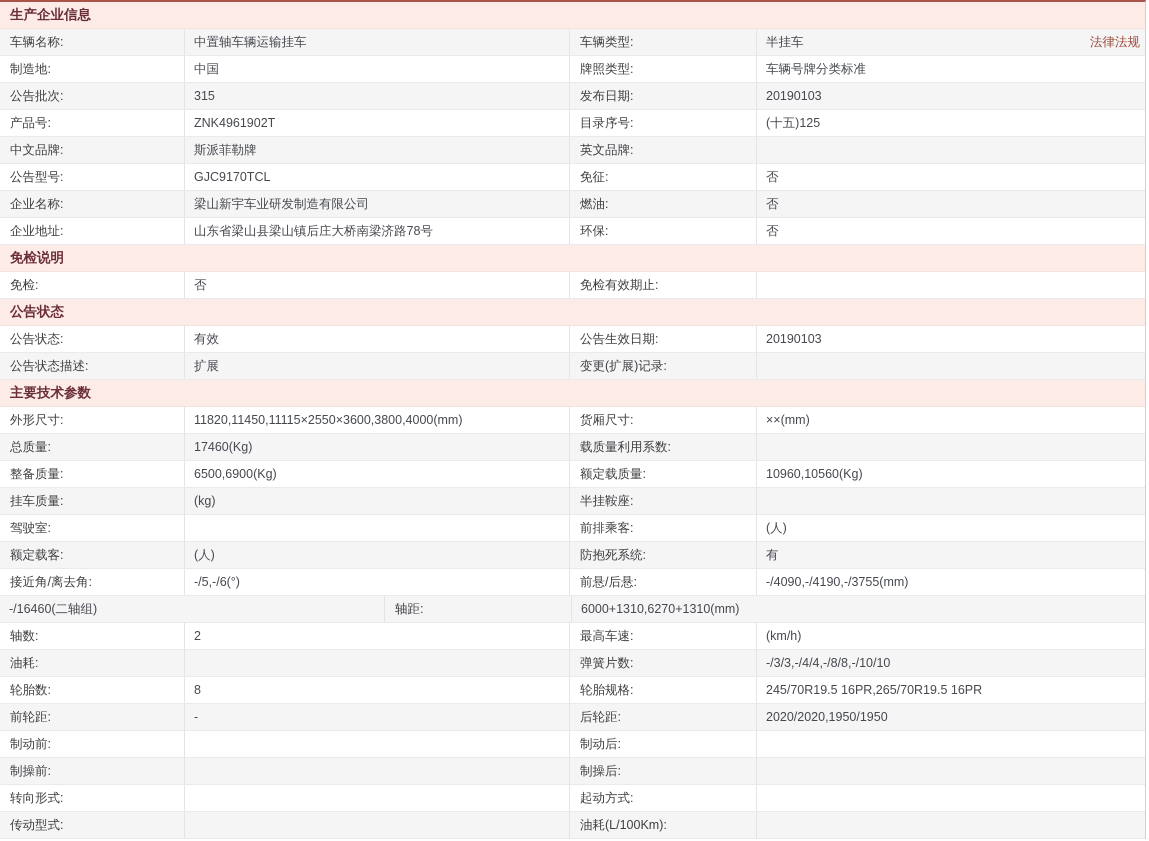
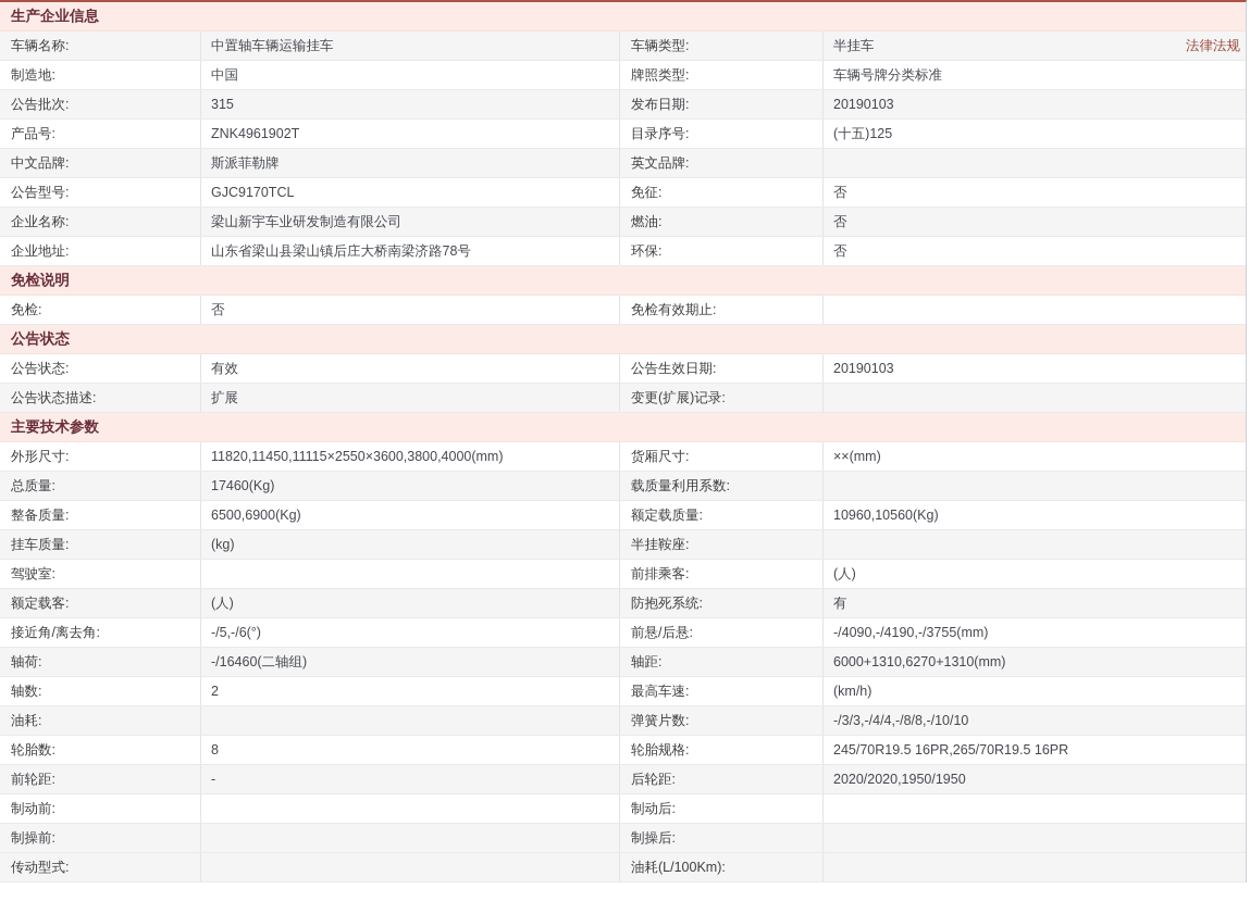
  生产企业信息
  车辆名称:
  中置轴车辆运输挂车
  车辆类型:
  半挂车
  法律法规
  制造地:
  中国
  牌照类型:
  车辆号牌分类标准
  公告批次:
  315
  发布日期:
  20190103
  产品号:
  ZNK4961902T
  目录序号:
  (十五)125
  中文品牌:
  斯派菲勒牌
  英文品牌:
  公告型号:
  GJC9170TCL
  免征:
  否
  企业名称:
  梁山新宇车业研发制造有限公司
  燃油:
  否
  企业地址:
  山东省梁山县梁山镇后庄大桥南梁济路78号
  环保:
  否
  免检说明
  免检:
  否
  免检有效期止:
  公告状态
  公告状态:
  有效
  公告生效日期:
  20190103
  公告状态描述:
  扩展
  变更(扩展)记录:
  主要技术参数
  外形尺寸:
  11820,11450,11115×2550×3600,3800,4000(mm)
  货厢尺寸:
  ××(mm)
  总质量:
  17460(Kg)
  载质量利用系数:
  整备质量:
  6500,6900(Kg)
  额定载质量:
  10960,10560(Kg)
  挂车质量:
  (kg)
  半挂鞍座:
  驾驶室:
  前排乘客:
  (人)
  额定载客:
  (人)
  防抱死系统:
  有
  接近角/离去角:
  -/5,-/6(°)
  前悬/后悬:
  -/4090,-/4190,-/3755(mm)
+ 轴荷:
  -/16460(二轴组)
  轴距:
  6000+1310,6270+1310(mm)
  轴数:
  2
  最高车速:
  (km/h)
  油耗:
  弹簧片数:
  -/3/3,-/4/4,-/8/8,-/10/10
  轮胎数:
  8
  轮胎规格:
  245/70R19.5 16PR,265/70R19.5 16PR
  前轮距:
  -
  后轮距:
  2020/2020,1950/1950
  制动前:
  制动后:
  制操前:
  制操后:
- 转向形式:
- 起动方式:
  传动型式:
  油耗(L/100Km):
